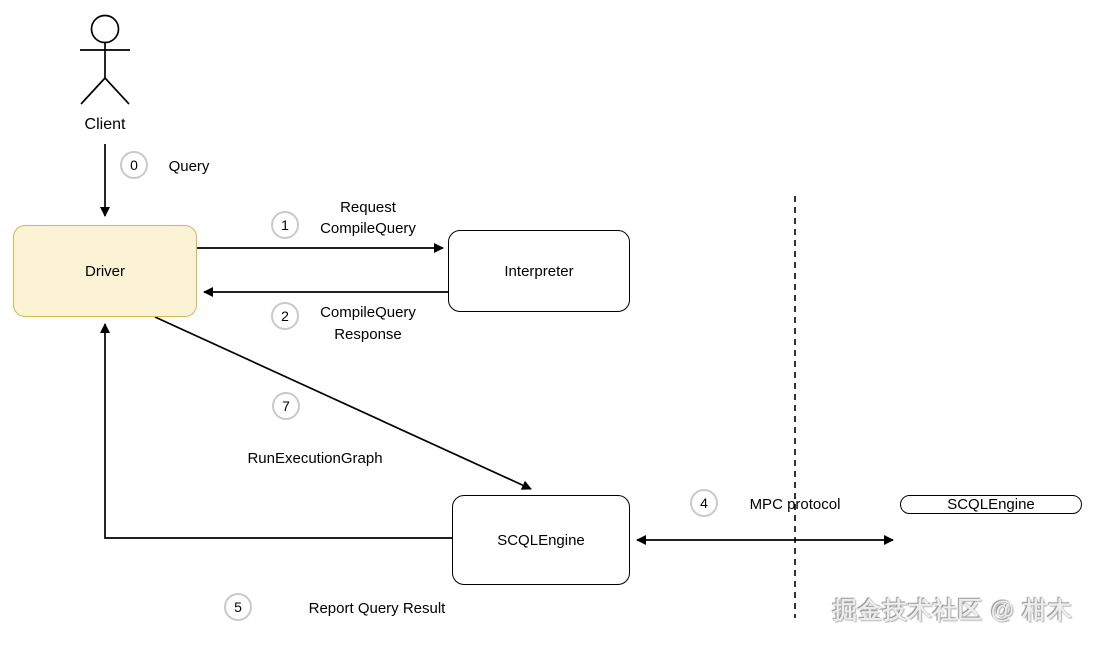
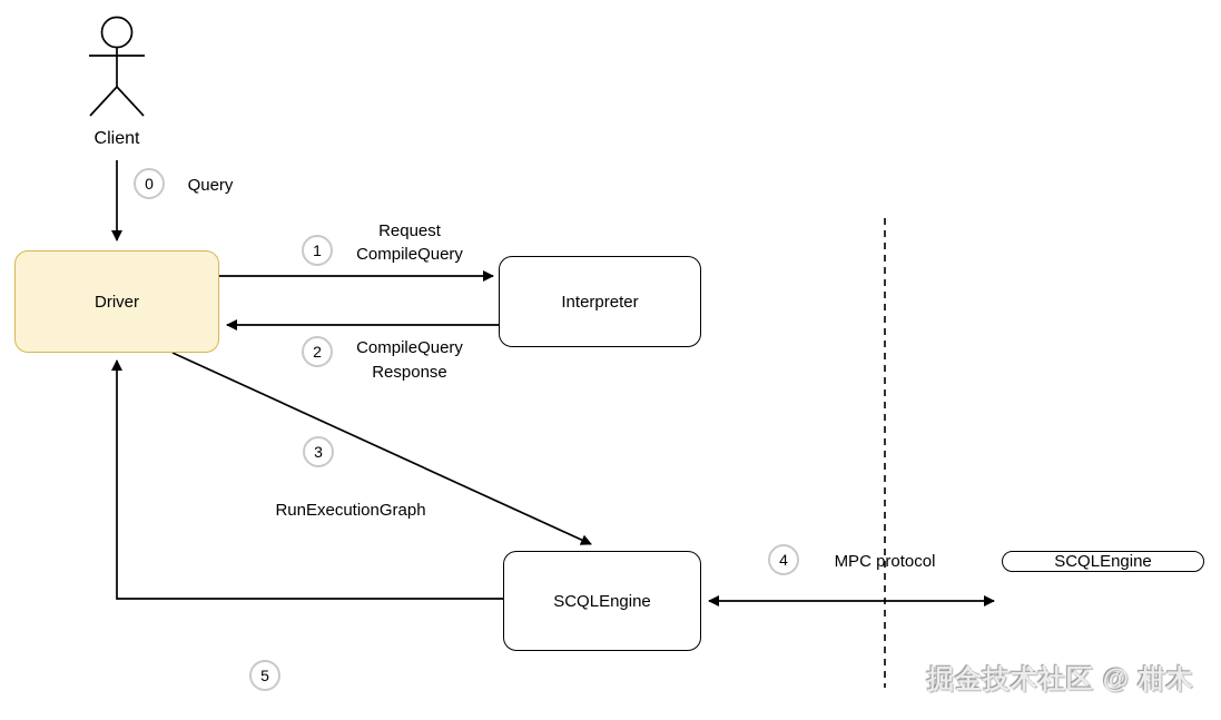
  Client
  Driver
  Interpreter
  SCQLEngine
  SCQLEngine
  0
  Query
  1
  Request
  CompileQuery
  2
  CompileQuery
  Response
- 7
+ 3
  RunExecutionGraph
  4
  MPC protocol
  5
- Report Query Result
  掘金技术社区 @ 柑木
